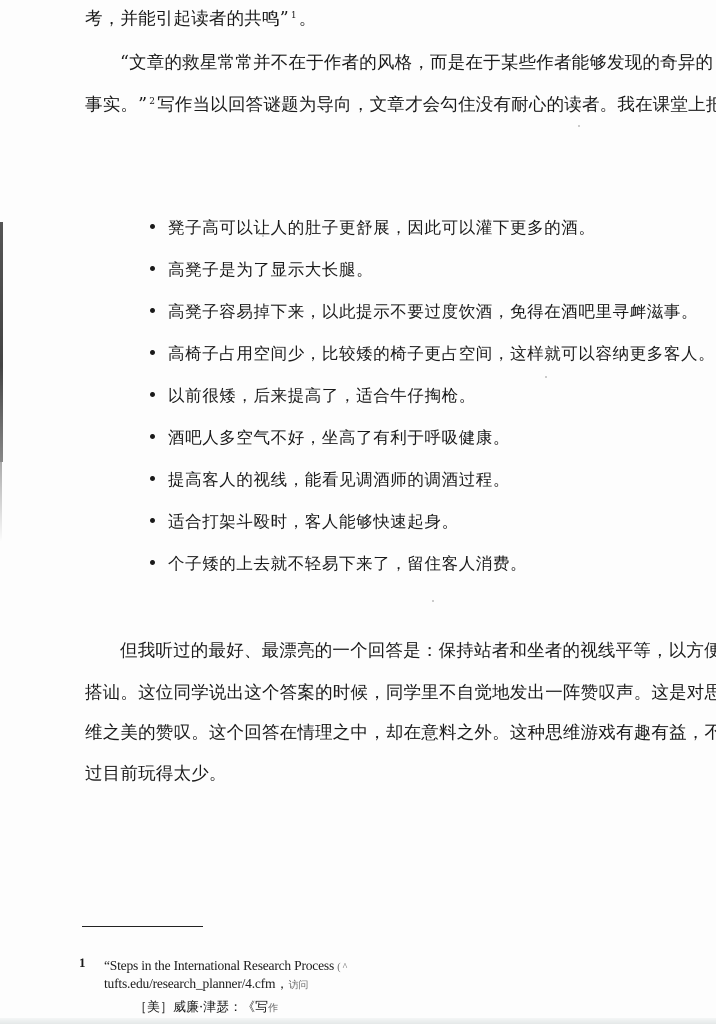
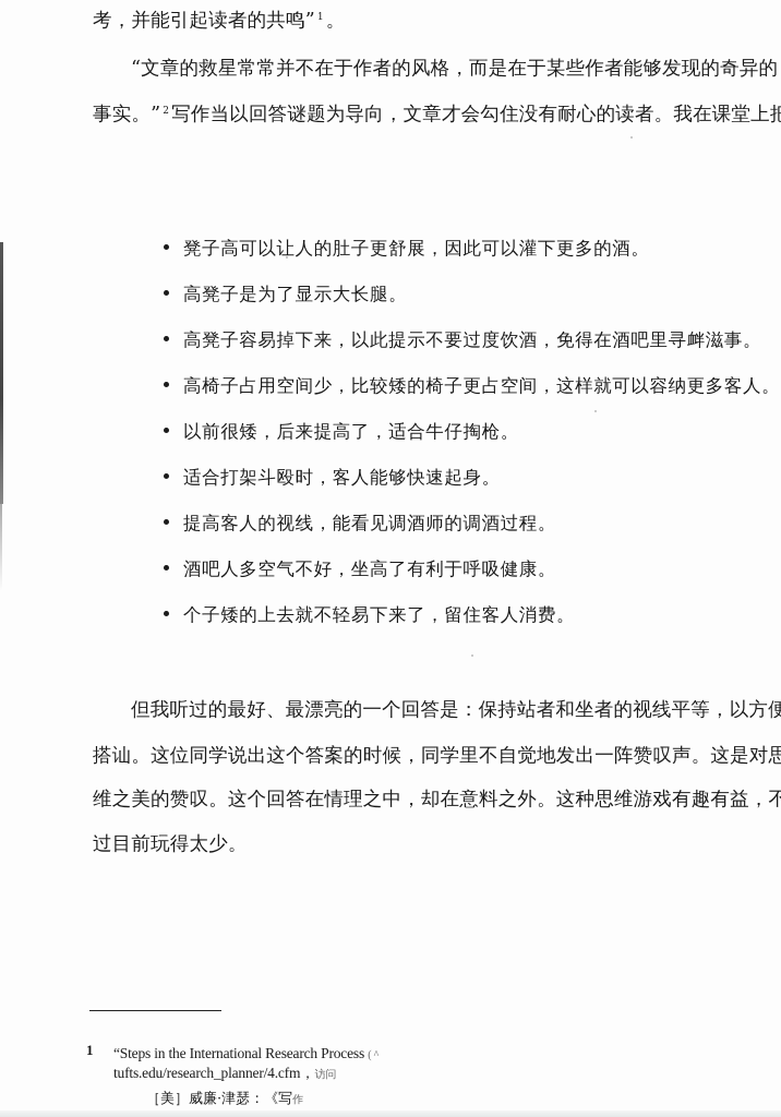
  考，并能引起读者的共鸣” 1 。
  “文章的救星常常并不在于作者的风格，而是在于某些作者能够发现的奇异的
  事实。” 2 写作当以回答谜题为导向，文章才会勾住没有耐心的读者。我在课堂上把
  凳子高可以让人的肚子更舒展，因此可以灌下更多的酒。
  高凳子是为了显示大长腿。
  高凳子容易掉下来，以此提示不要过度饮酒，免得在酒吧里寻衅滋事。
  高椅子占用空间少，比较矮的椅子更占空间，这样就可以容纳更多客人。
  以前很矮，后来提高了，适合牛仔掏枪。
- 酒吧人多空气不好，坐高了有利于呼吸健康。
+ 适合打架斗殴时，客人能够快速起身。
  提高客人的视线，能看见调酒师的调酒过程。
- 适合打架斗殴时，客人能够快速起身。
+ 酒吧人多空气不好，坐高了有利于呼吸健康。
  个子矮的上去就不轻易下来了，留住客人消费。
  但我听过的最好、最漂亮的一个回答是：保持站者和坐者的视线平等，以方便
  搭讪。这位同学说出这个答案的时候，同学里不自觉地发出一阵赞叹声。这是对思
  维之美的赞叹。这个回答在情理之中，却在意料之外。这种思维游戏有趣有益，不
  过目前玩得太少。
  1
  “Steps in the International Research Process ( ^
  tufts.edu/research_planner/4.cfm，访问
  ［美］威廉·津瑟：《写作
